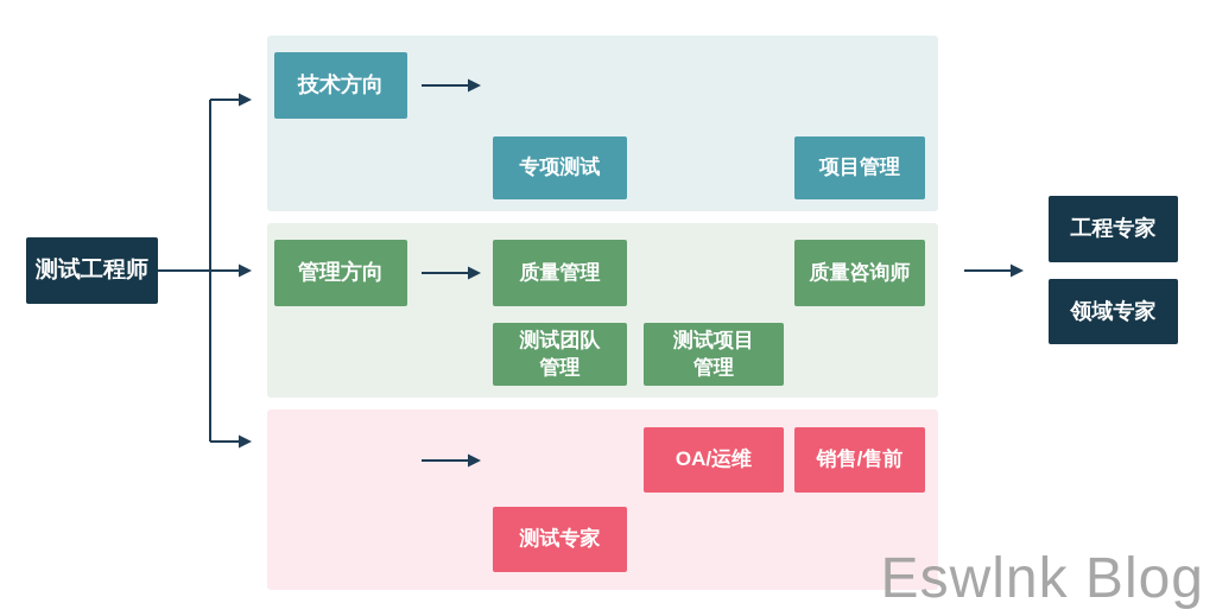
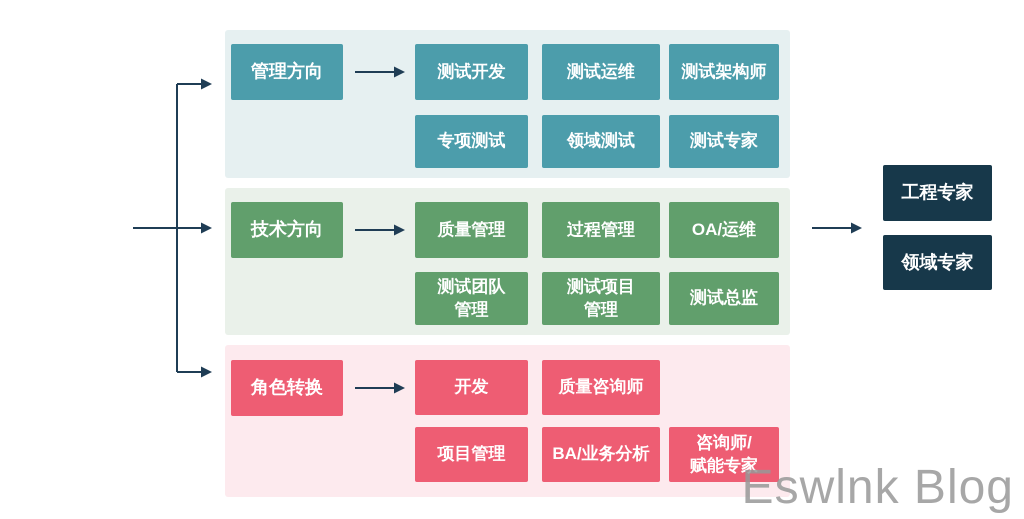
- 测试工程师
- 技术方向
+ 管理方向
+ 测试开发
+ 测试运维
+ 测试架构师
  专项测试
+ 领域测试
- 项目管理
+ 测试专家
- 管理方向
+ 技术方向
  质量管理
+ 过程管理
- 质量咨询师
+ OA/运维
  测试团队
  管理
  测试项目
  管理
+ 测试总监
+ 角色转换
+ 开发
- OA/运维
+ 质量咨询师
- 销售/售前
- 测试专家
+ 项目管理
+ BA/业务分析
+ 咨询师/
+ 赋能专家
  工程专家
  领域专家
  Eswlnk Blog
